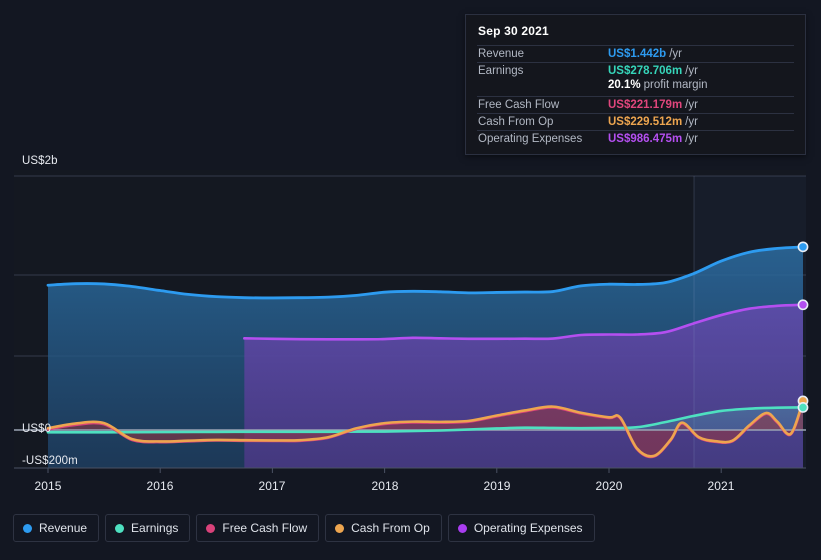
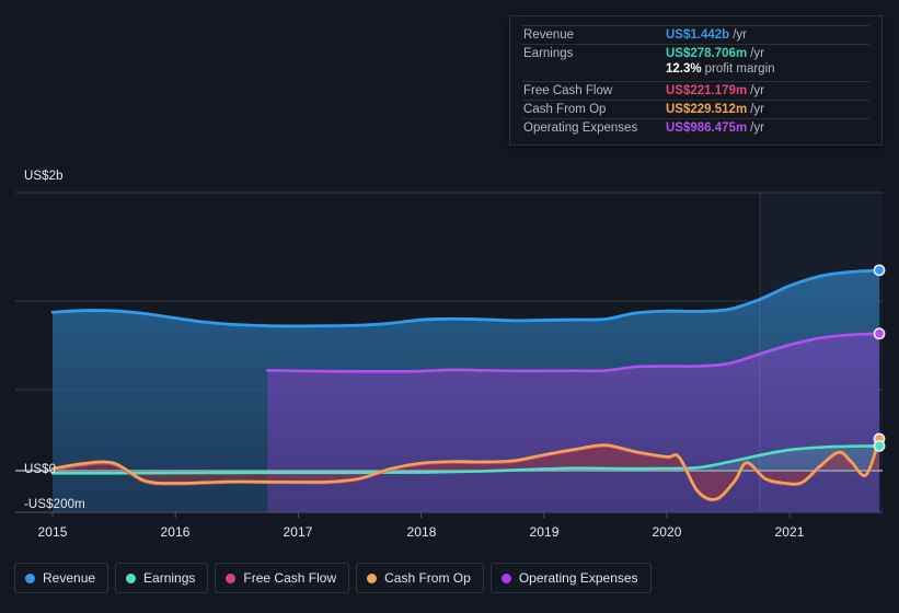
  US$2b
  US$0
  -US$200m
  2015
  2016
  2017
  2018
  2019
  2020
  2021
- Sep 30 2021
  Revenue
  US$1.442b
  /yr
  Earnings
  US$278.706m
  /yr
- 20.1%
+ 12.3%
  profit margin
  Free Cash Flow
  US$221.179m
  /yr
  Cash From Op
  US$229.512m
  /yr
  Operating Expenses
  US$986.475m
  /yr
  Revenue
  Earnings
  Free Cash Flow
  Cash From Op
  Operating Expenses
